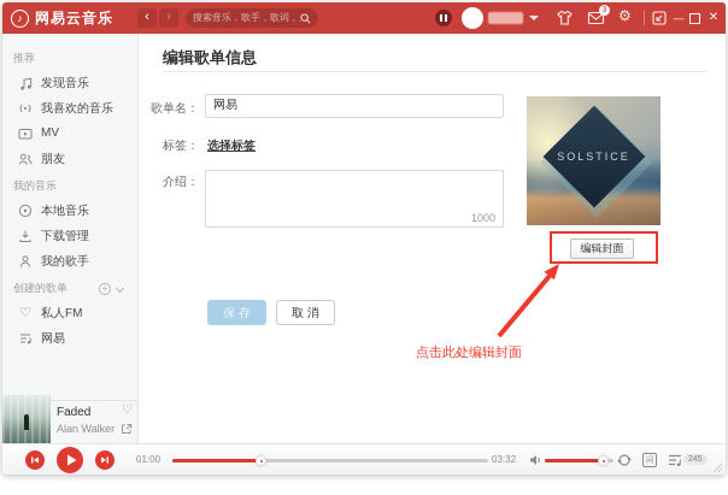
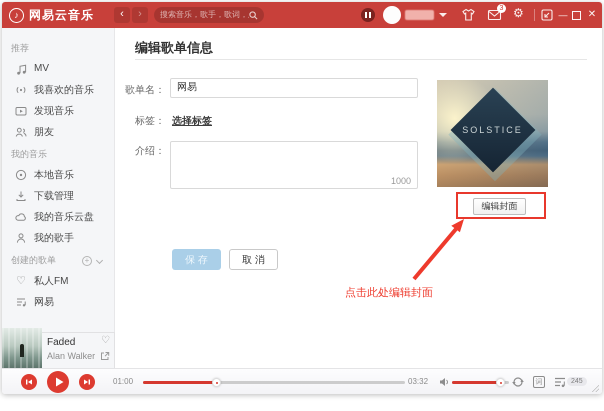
  ♪
  网易云音乐
  ‹
  ›
  搜索音乐，歌手，歌词，
  ⚙
  —
  ✕
  推荐
- 发现音乐
+ MV
  我喜欢的音乐
- MV
+ 发现音乐
  朋友
  我的音乐
  本地音乐
  下载管理
+ 我的音乐云盘
  我的歌手
  创建的歌单
  +
  ♡
  私人FM
  网易
  编辑歌单信息
  歌单名：
  网易
  标签：
  选择标签
  介绍：
  1000
  保 存
  取 消
  SOLSTICE
  编辑封面
  点击此处编辑封面
  Faded
  Alan Walker
  ♡
  01:00
  03:32
